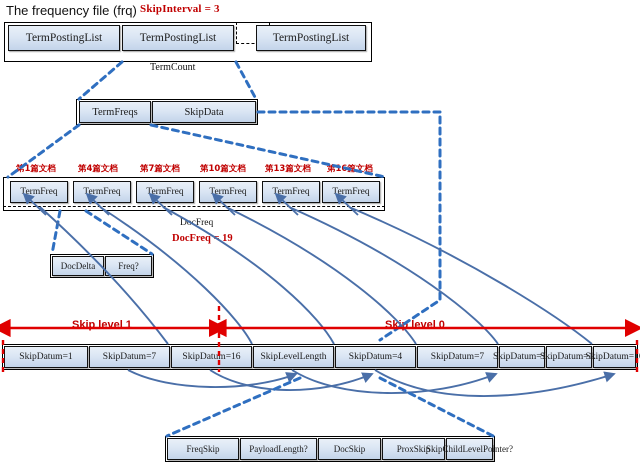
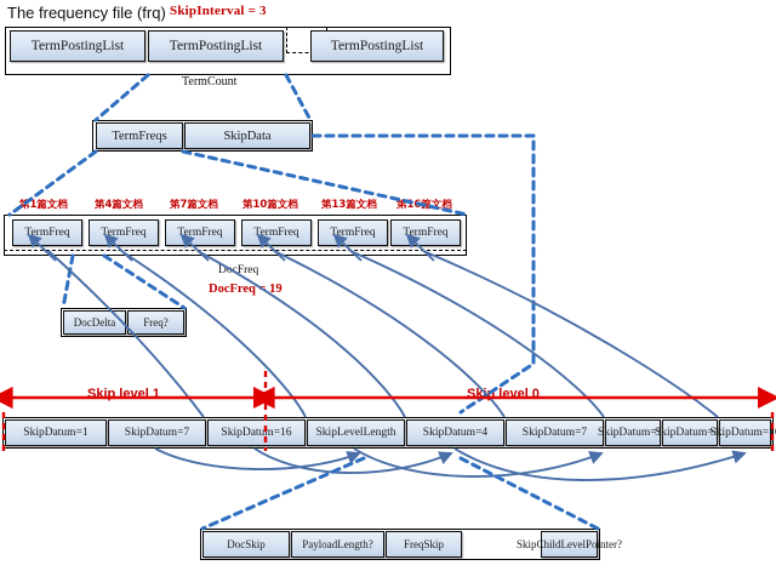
  The frequency file (frq)
  SkipInterval = 3
  TermPostingList
  TermPostingList
  TermPostingList
  TermCount
  TermFreqs
  SkipData
  第1篇文档
  第4篇文档
  第7篇文档
  第10篇文档
  第13篇文档
  TermFreq
  TermFreq
  TermFreq
  TermFreq
  TermFreq
  TermFreq
  DocFreq
  DocFreq 19
  DocDelta
  Freq?
  Skip level 1
  Sk level 0
  SkipDatum=1
  SkipDatum=7
  SkipDatum=16
  SkipLevelLength
  SkipDatum=4
  SkipDatum=7
  kipDatum=1
  kipDatum=1
  kipDatum=
- FreqSkip
+ DocSkip
  PayloadLength?
- DocSkip
+ FreqSkip
- ProxSkip
